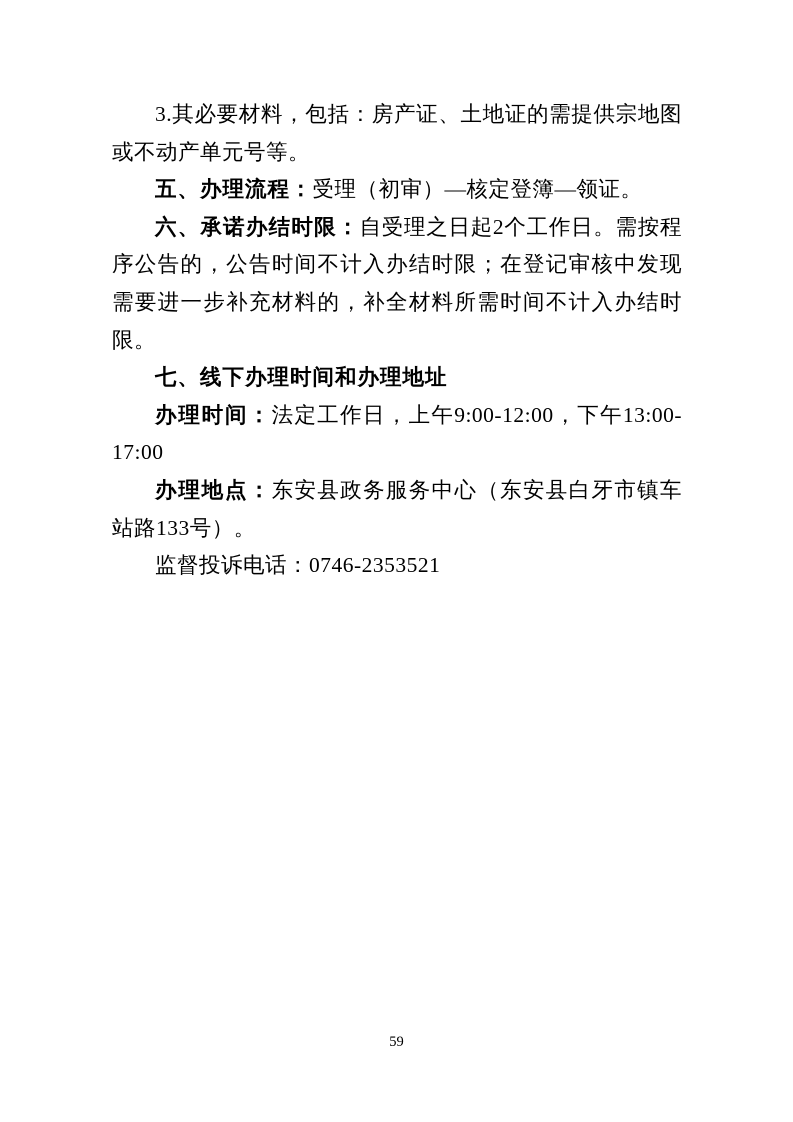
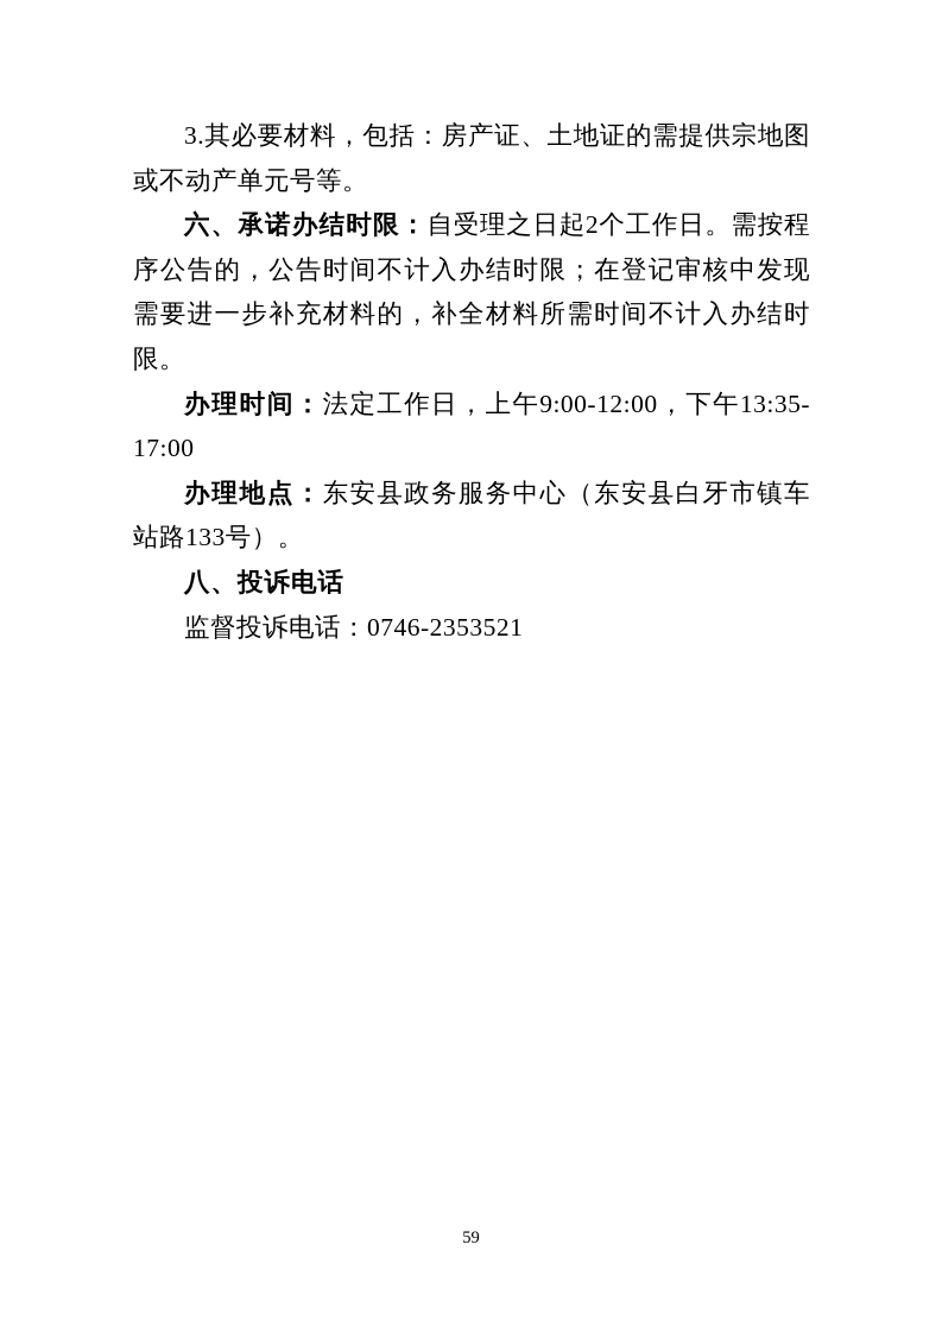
  3.其必要材料，包括：房产证、土地证的需提供宗地图或不动产单元号等。
- 五、办理流程：受理（初审）—核定登簿—领证。
  六、承诺办结时限：自受理之日起2个工作日。需按程序公告的，公告时间不计入办结时限；在登记审核中发现需要进一步补充材料的，补全材料所需时间不计入办结时限。
- 七、线下办理时间和办理地址
- 办理时间：法定工作日，上午9:00-12:00，下午13:00-17:00
+ 办理时间：法定工作日，上午9:00-12:00，下午13:35-17:00
  办理地点：东安县政务服务中心（东安县白牙市镇车站路133号）。
+ 八、投诉电话
  监督投诉电话：0746-2353521
  59
